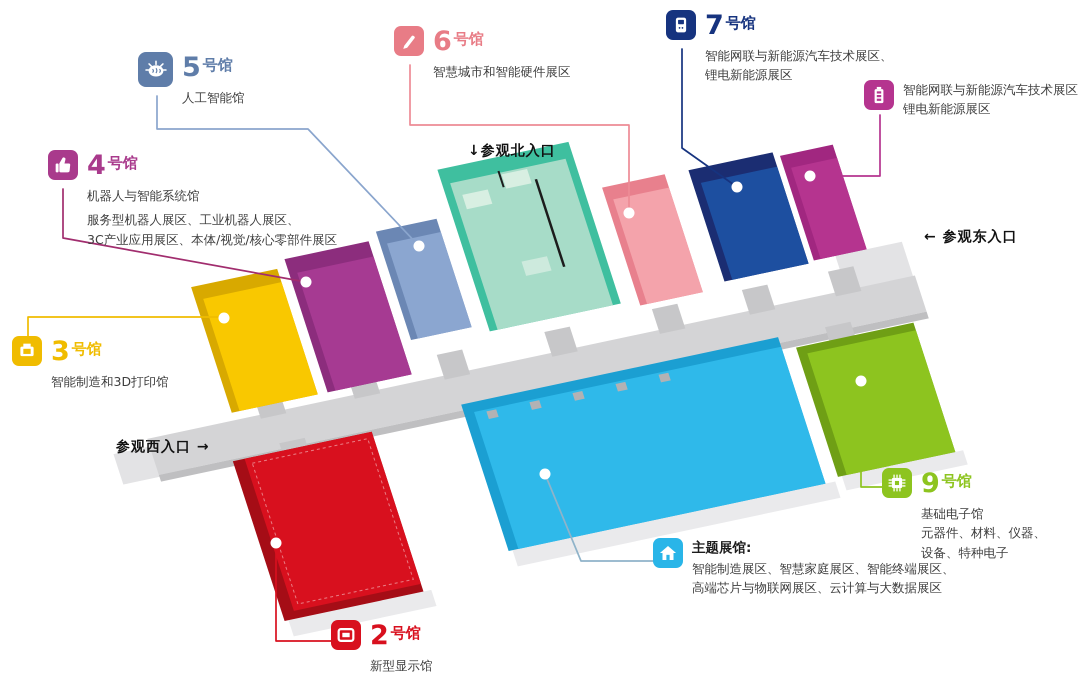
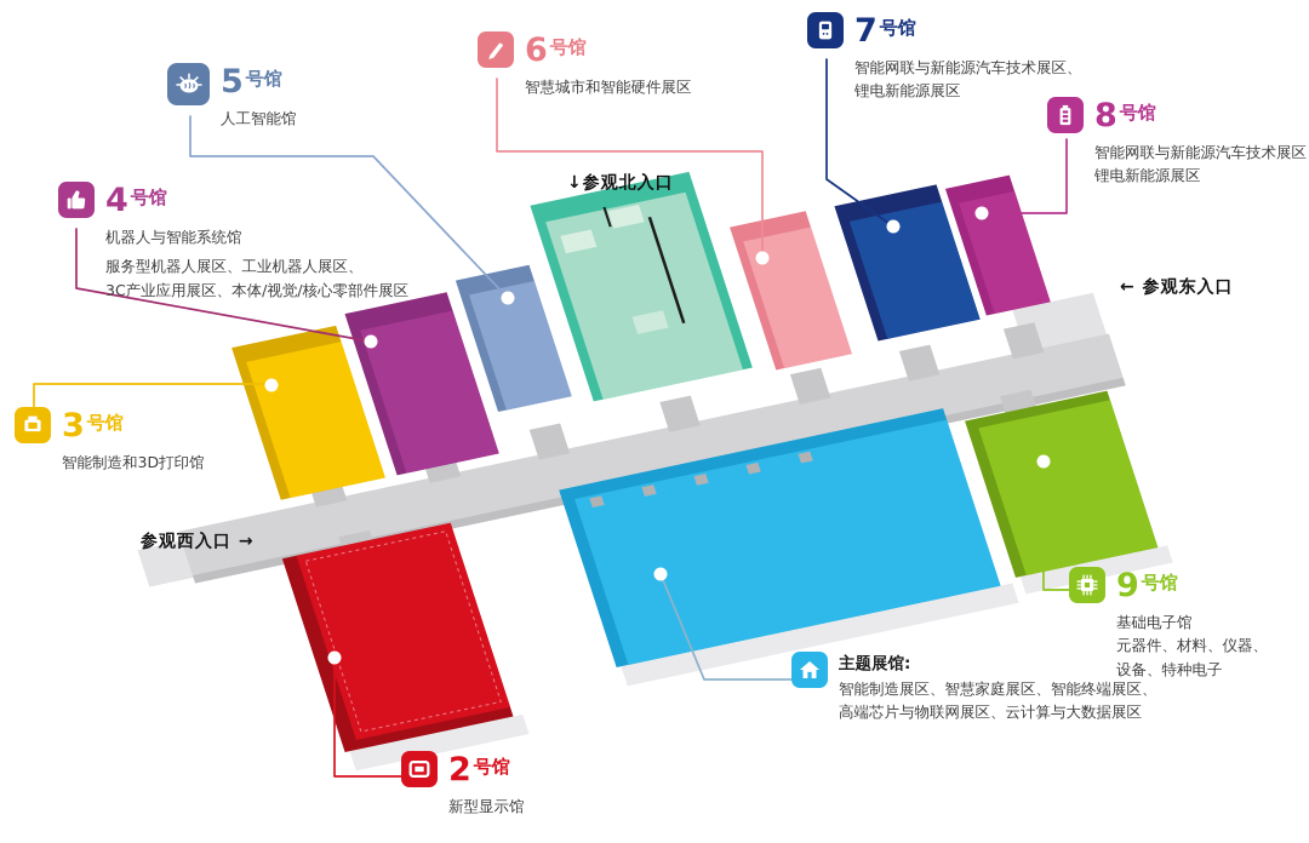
  ↓参观北入口
  ← 参观东入口
  参观西入口 →
  5号馆
  人工智能馆
  6号馆
  智慧城市和智能硬件展区
  7号馆
  智能网联与新能源汽车技术展区、
  锂电新能源展区
+ 8号馆
  智能网联与新能源汽车技术展区
  锂电新能源展区
  4号馆
  机器人与智能系统馆
  服务型机器人展区、工业机器人展区、
  3C产业应用展区、本体/视觉/核心零部件展区
  3号馆
  智能制造和3D打印馆
  2号馆
  新型显示馆
  主题展馆:
  智能制造展区、智慧家庭展区、智能终端展区、
  高端芯片与物联网展区、云计算与大数据展区
  9号馆
  基础电子馆
  元器件、材料、仪器、
  设备、特种电子
